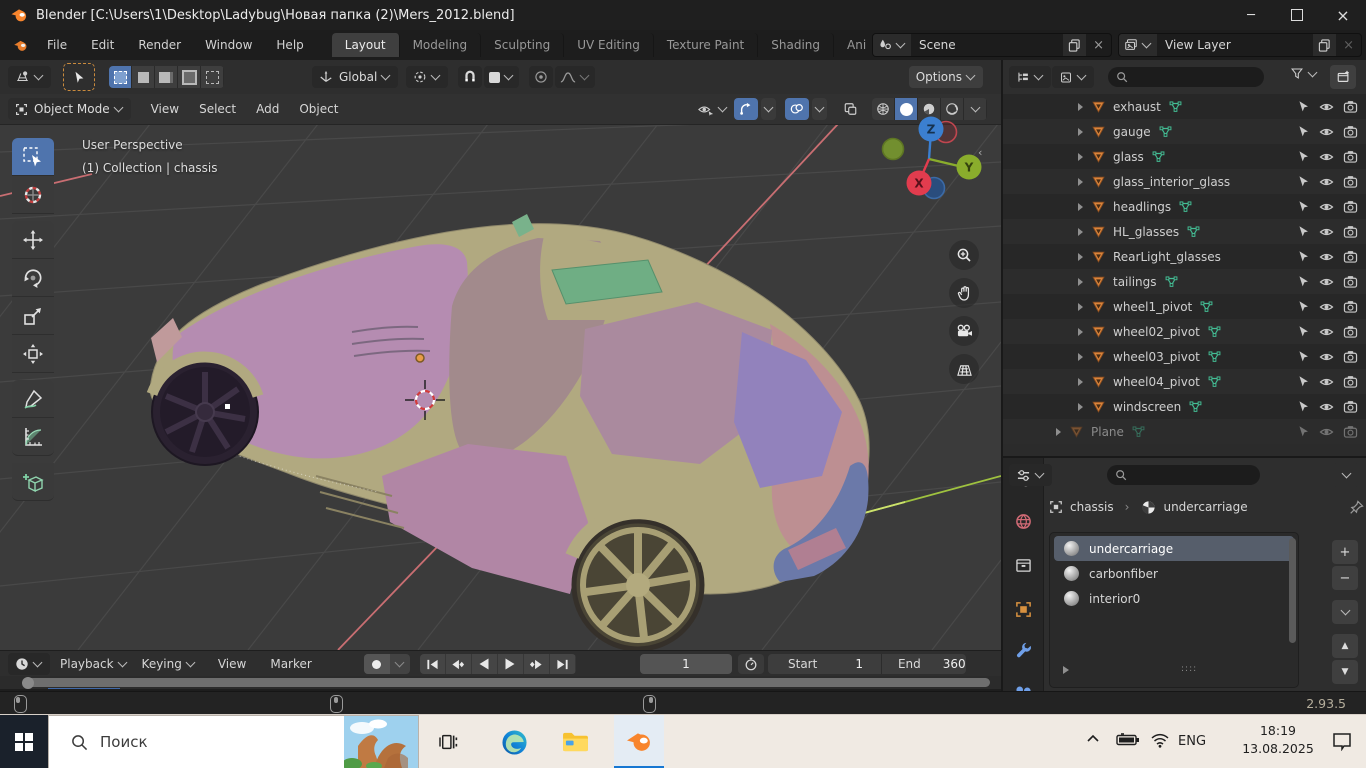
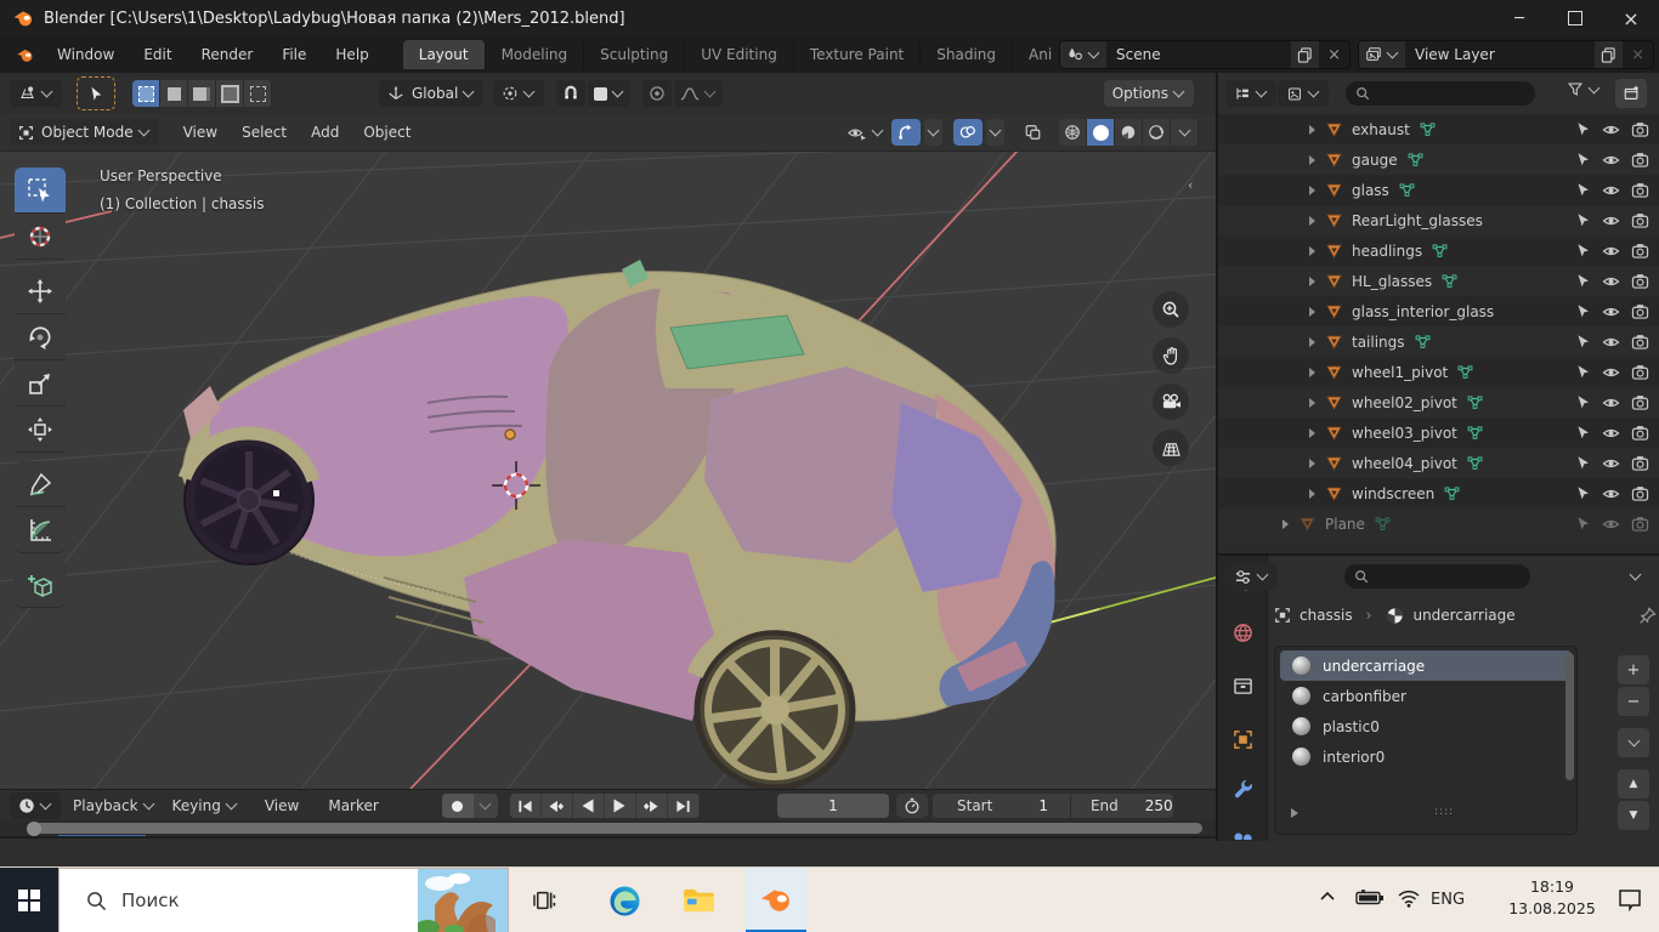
  Blender [C:\Users\1\Desktop\Ladybug\Новая папка (2)\Mers_2012.blend]
  ─
  ×
- File
+ Window
  Edit
  Render
- Window
+ File
  Help
  Layout
  Modeling
  Sculpting
  UV Editing
  Texture Paint
  Shading
  Ani
  Scene
  ×
  View Layer
  ×
  Global
  Options
  Object Mode
  View
  Select
  Add
  Object
  User Perspective
  (1) Collection | chassis
- Z
- Y
- X
  ‹
  exhaust
  gauge
  glass
- glass_interior_glass
+ RearLight_glasses
  headlings
  HL_glasses
- RearLight_glasses
+ glass_interior_glass
  tailings
  wheel1_pivot
  wheel02_pivot
  wheel03_pivot
  wheel04_pivot
  windscreen
  Plane
  chassis
  ›
  undercarriage
  undercarriage
  carbonfiber
+ plastic0
  interior0
  ::::
  +
  −
  ▲
  ▼
  Playback
  Keying
  View
  Marker
  1
  Start
  1
  End
- 360
+ 250
- 2.93.5
  Поиск
  ENG
  18:19
  13.08.2025
